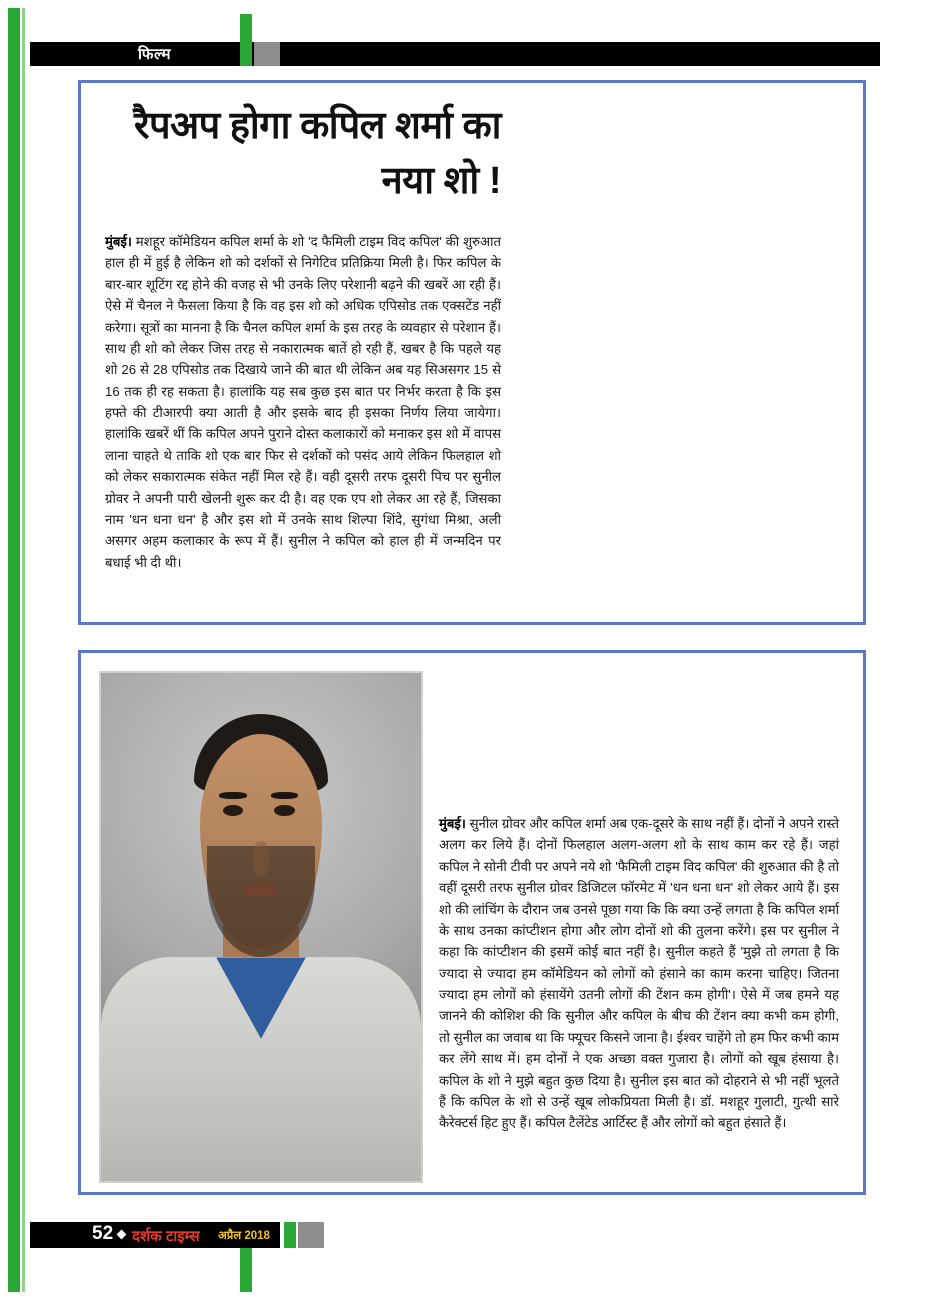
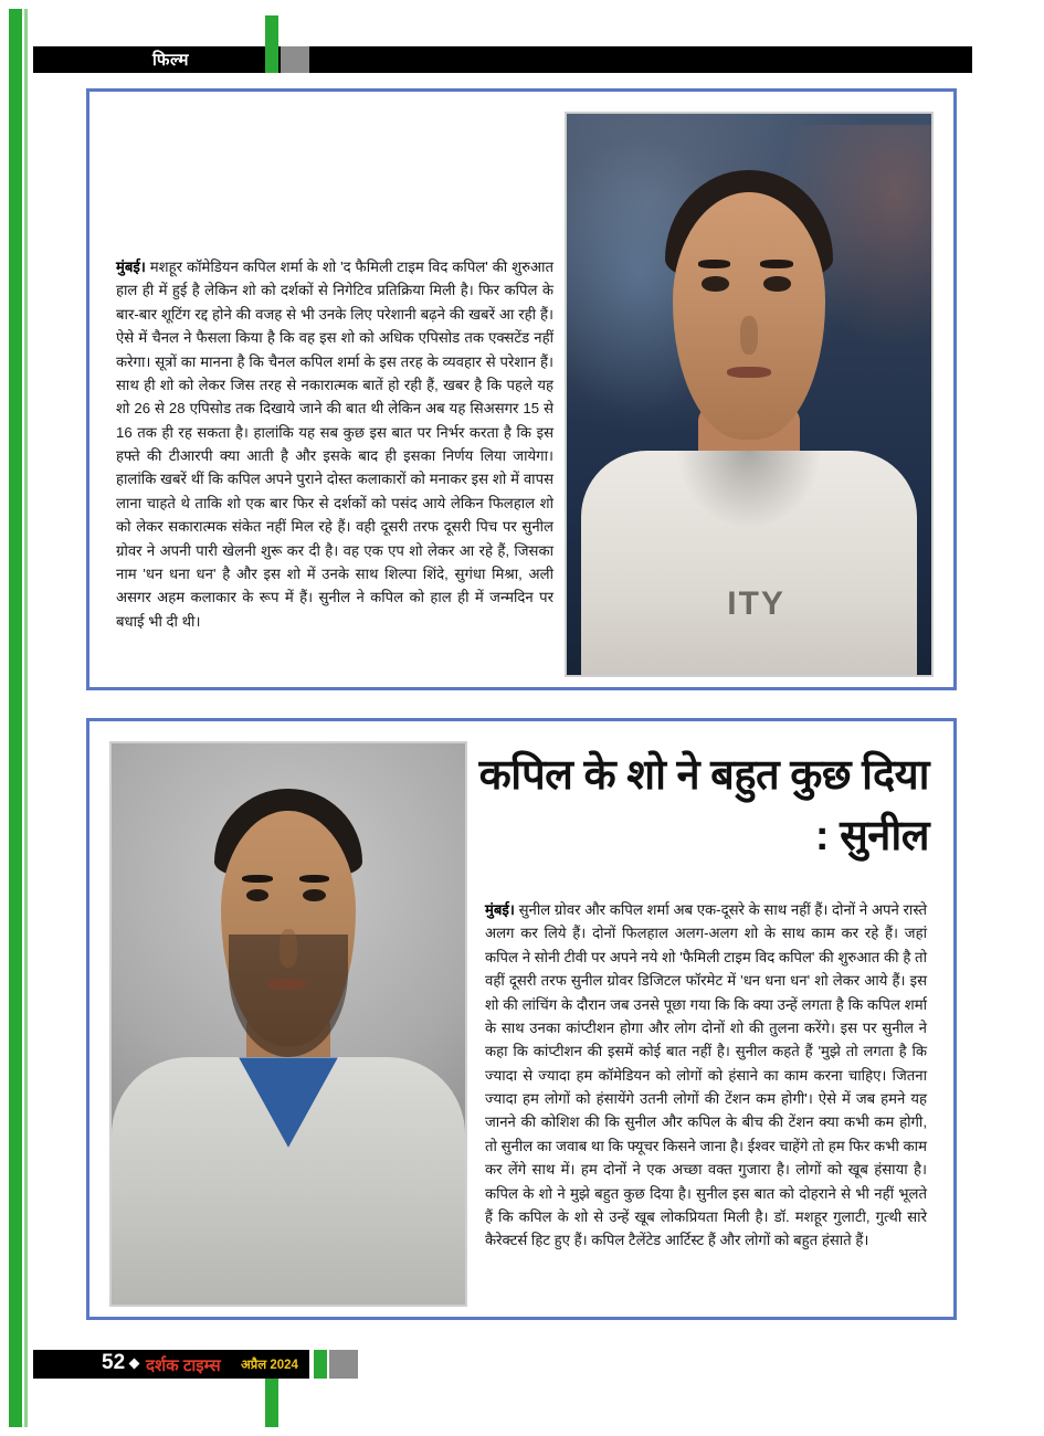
  फिल्म
- रैपअप होगा कपिल शर्मा का नया शो !
  मुंबई। मशहूर कॉमेडियन कपिल शर्मा के शो 'द फैमिली टाइम विद कपिल' की शुरुआत हाल ही में हुई है लेकिन शो को दर्शकों से निगेटिव प्रतिक्रिया मिली है। फिर कपिल के बार-बार शूटिंग रद्द होने की वजह से भी उनके लिए परेशानी बढ़ने की खबरें आ रही हैं। ऐसे में चैनल ने फैसला किया है कि वह इस शो को अधिक एपिसोड तक एक्सटेंड नहीं करेगा। सूत्रों का मानना है कि चैनल कपिल शर्मा के इस तरह के व्यवहार से परेशान हैं। साथ ही शो को लेकर जिस तरह से नकारात्मक बातें हो रही हैं, खबर है कि पहले यह शो 26 से 28 एपिसोड तक दिखाये जाने की बात थी लेकिन अब यह सिअसगर 15 से 16 तक ही रह सकता है। हालांकि यह सब कुछ इस बात पर निर्भर करता है कि इस हफ्ते की टीआरपी क्या आती है और इसके बाद ही इसका निर्णय लिया जायेगा। हालांकि खबरें थीं कि कपिल अपने पुराने दोस्त कलाकारों को मनाकर इस शो में वापस लाना चाहते थे ताकि शो एक बार फिर से दर्शकों को पसंद आये लेकिन फिलहाल शो को लेकर सकारात्मक संकेत नहीं मिल रहे हैं। वही दूसरी तरफ दूसरी पिच पर सुनील ग्रोवर ने अपनी पारी खेलनी शुरू कर दी है। वह एक एप शो लेकर आ रहे हैं, जिसका नाम 'धन धना धन' है और इस शो में उनके साथ शिल्पा शिंदे, सुगंधा मिश्रा, अली असगर अहम कलाकार के रूप में हैं। सुनील ने कपिल को हाल ही में जन्मदिन पर बधाई भी दी थी।
+ ITY
+ कपिल के शो ने बहुत कुछ दिया : सुनील
  मुंबई। सुनील ग्रोवर और कपिल शर्मा अब एक-दूसरे के साथ नहीं हैं। दोनों ने अपने रास्ते अलग कर लिये हैं। दोनों फिलहाल अलग-अलग शो के साथ काम कर रहे हैं। जहां कपिल ने सोनी टीवी पर अपने नये शो 'फैमिली टाइम विद कपिल' की शुरुआत की है तो वहीं दूसरी तरफ सुनील ग्रोवर डिजिटल फॉरमेट में 'धन धना धन' शो लेकर आये हैं। इस शो की लांचिंग के दौरान जब उनसे पूछा गया कि कि क्या उन्हें लगता है कि कपिल शर्मा के साथ उनका कांप्टीशन होगा और लोग दोनों शो की तुलना करेंगे। इस पर सुनील ने कहा कि कांप्टीशन की इसमें कोई बात नहीं है। सुनील कहते हैं 'मुझे तो लगता है कि ज्यादा से ज्यादा हम कॉमेडियन को लोगों को हंसाने का काम करना चाहिए। जितना ज्यादा हम लोगों को हंसायेंगे उतनी लोगों की टेंशन कम होगी'। ऐसे में जब हमने यह जानने की कोशिश की कि सुनील और कपिल के बीच की टेंशन क्या कभी कम होगी, तो सुनील का जवाब था कि फ्यूचर किसने जाना है। ईश्वर चाहेंगे तो हम फिर कभी काम कर लेंगे साथ में। हम दोनों ने एक अच्छा वक्त गुजारा है। लोगों को खूब हंसाया है। कपिल के शो ने मुझे बहुत कुछ दिया है। सुनील इस बात को दोहराने से भी नहीं भूलते हैं कि कपिल के शो से उन्हें खूब लोकप्रियता मिली है। डॉ. मशहूर गुलाटी, गुत्थी सारे कैरेक्टर्स हिट हुए हैं। कपिल टैलेंटेड आर्टिस्ट हैं और लोगों को बहुत हंसाते हैं।
  52
  दर्शक टाइम्स
- अप्रैल 2018
+ अप्रैल 2024
